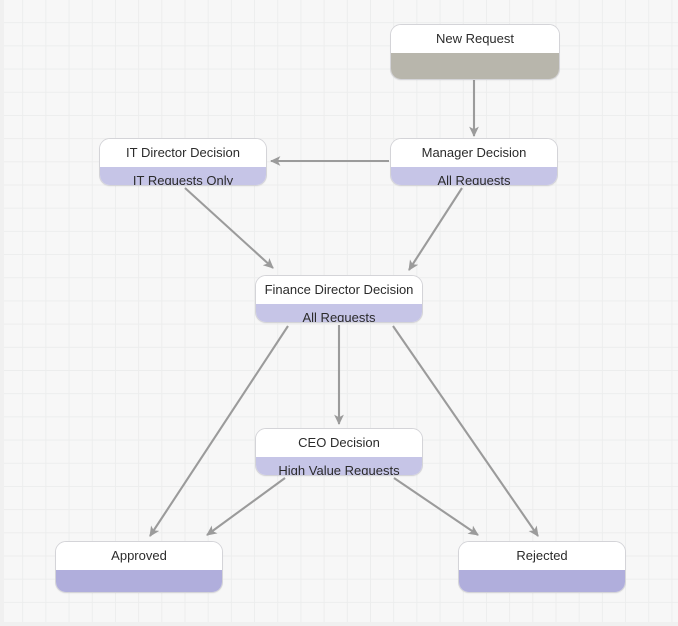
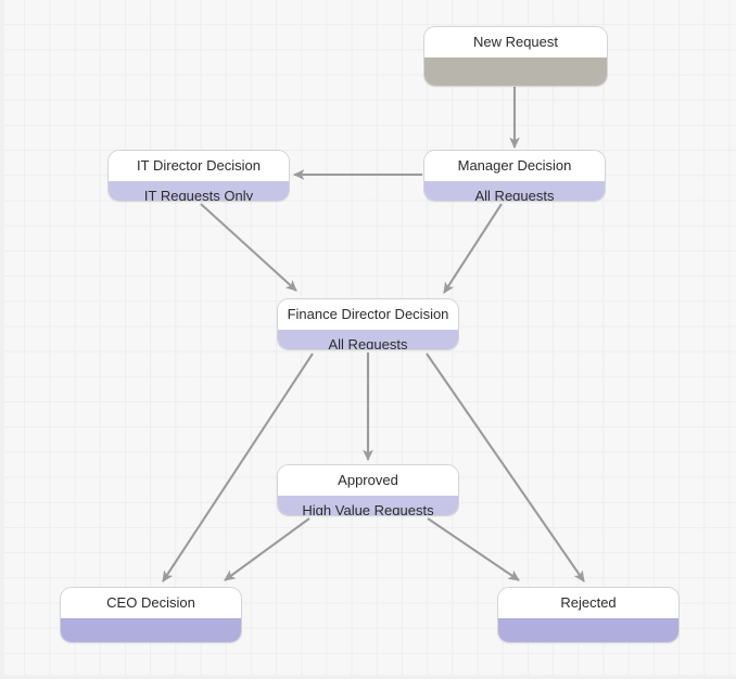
  New Request
  IT Director Decision
  IT Requests Only
  Manager Decision
  All Requests
  Finance Director Decision
  All Requests
- CEO Decision
+ Approved
  High Value Requests
- Approved
+ CEO Decision
  Rejected
